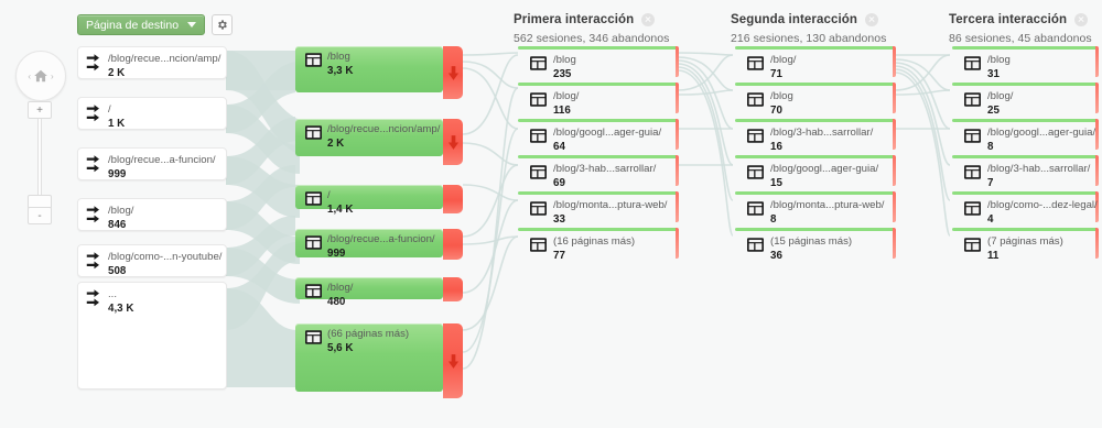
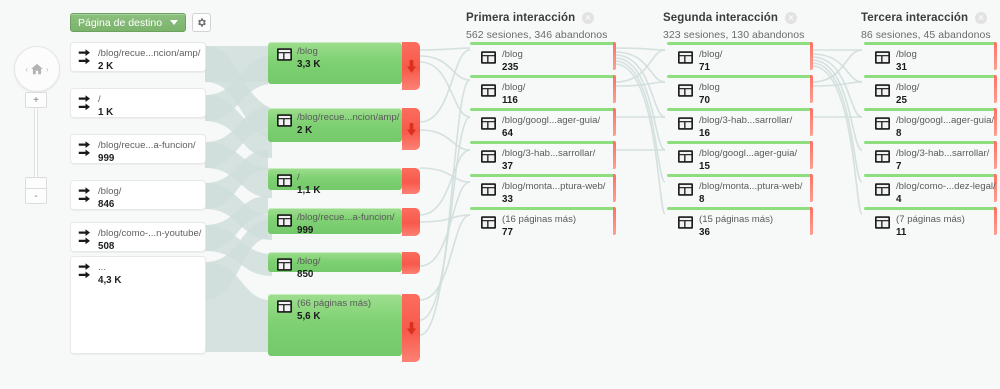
  Página de destino
  ‹
  ›
  +
  -
  Primera interacción
  562 sesiones, 346 abandonos
  Segunda interacción
- 216 sesiones, 130 abandonos
+ 323 sesiones, 130 abandonos
  Tercera interacción
  86 sesiones, 45 abandonos
  /blog/recue...ncion/amp/
  2 K
  /
  1 K
  /blog/recue...a-funcion/
  999
  /blog/
  846
  /blog/como-...n-youtube/
  508
  ...
  4,3 K
  /blog
  3,3 K
  /blog/recue...ncion/amp/
  2 K
  /
- 1,4 K
+ 1,1 K
  /blog/recue...a-funcion/
  999
  /blog/
- 480
+ 850
  (66 páginas más)
  5,6 K
  /blog
  235
  /blog/
  116
  /blog/googl...ager-guia/
  64
  /blog/3-hab...sarrollar/
- 69
+ 37
  /blog/monta...ptura-web/
  33
  (16 páginas más)
  77
  /blog/
  71
  /blog
  70
  /blog/3-hab...sarrollar/
  16
  /blog/googl...ager-guia/
  15
  /blog/monta...ptura-web/
  8
  (15 páginas más)
  36
  /blog
  31
  /blog/
  25
  /blog/googl...ager-guia/
  8
  /blog/3-hab...sarrollar/
  7
  /blog/como-...dez-legal/
  4
  (7 páginas más)
  11
